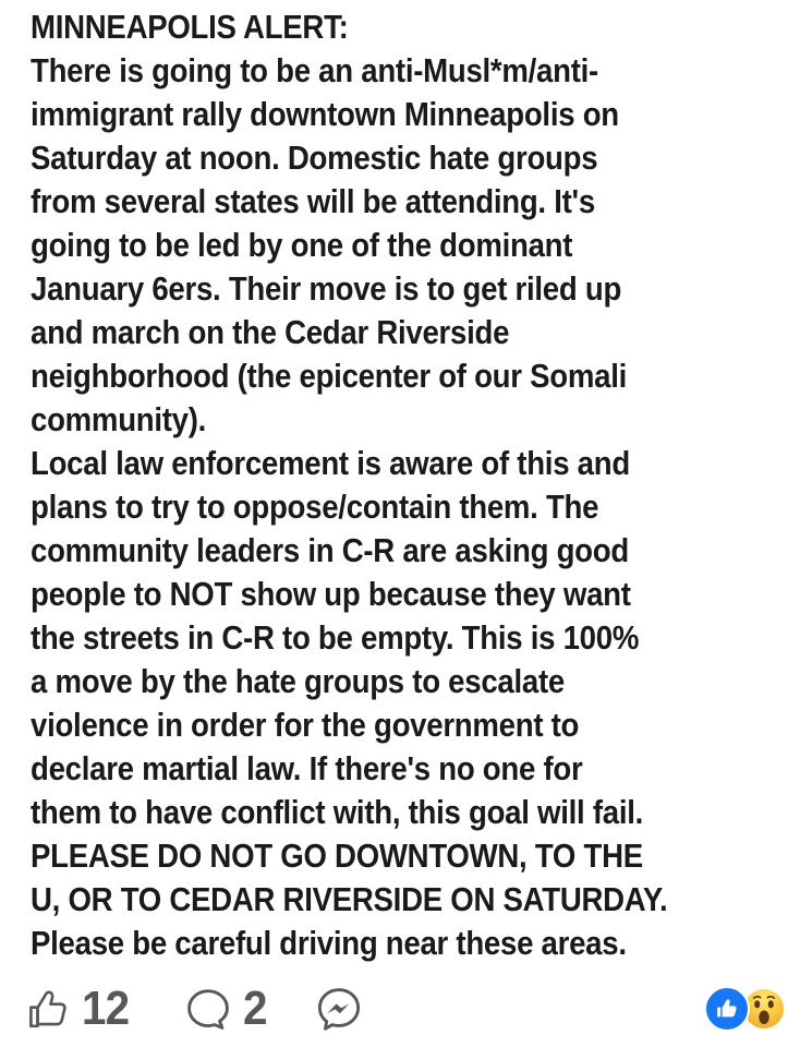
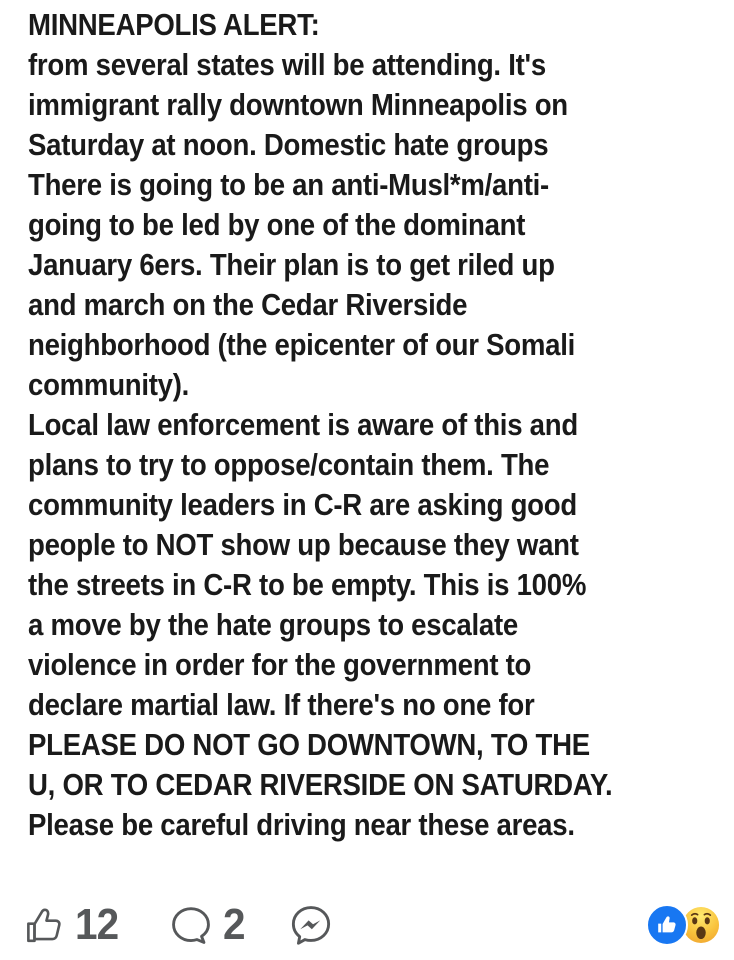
  MINNEAPOLIS ALERT:
- There is going to be an anti-Musl*m/anti-
+ from several states will be attending. It's
  immigrant rally downtown Minneapolis on
  Saturday at noon. Domestic hate groups
- from several states will be attending. It's
+ There is going to be an anti-Musl*m/anti-
  going to be led by one of the dominant
- January 6ers. Their move is to get riled up
+ January 6ers. Their plan is to get riled up
  and march on the Cedar Riverside
  neighborhood (the epicenter of our Somali
  community).
  Local law enforcement is aware of this and
  plans to try to oppose/contain them. The
  community leaders in C-R are asking good
  people to NOT show up because they want
  the streets in C-R to be empty. This is 100%
  a move by the hate groups to escalate
  violence in order for the government to
  declare martial law. If there's no one for
- them to have conflict with, this goal will fail.
  PLEASE DO NOT GO DOWNTOWN, TO THE
  U, OR TO CEDAR RIVERSIDE ON SATURDAY.
  Please be careful driving near these areas.
  12
  2
